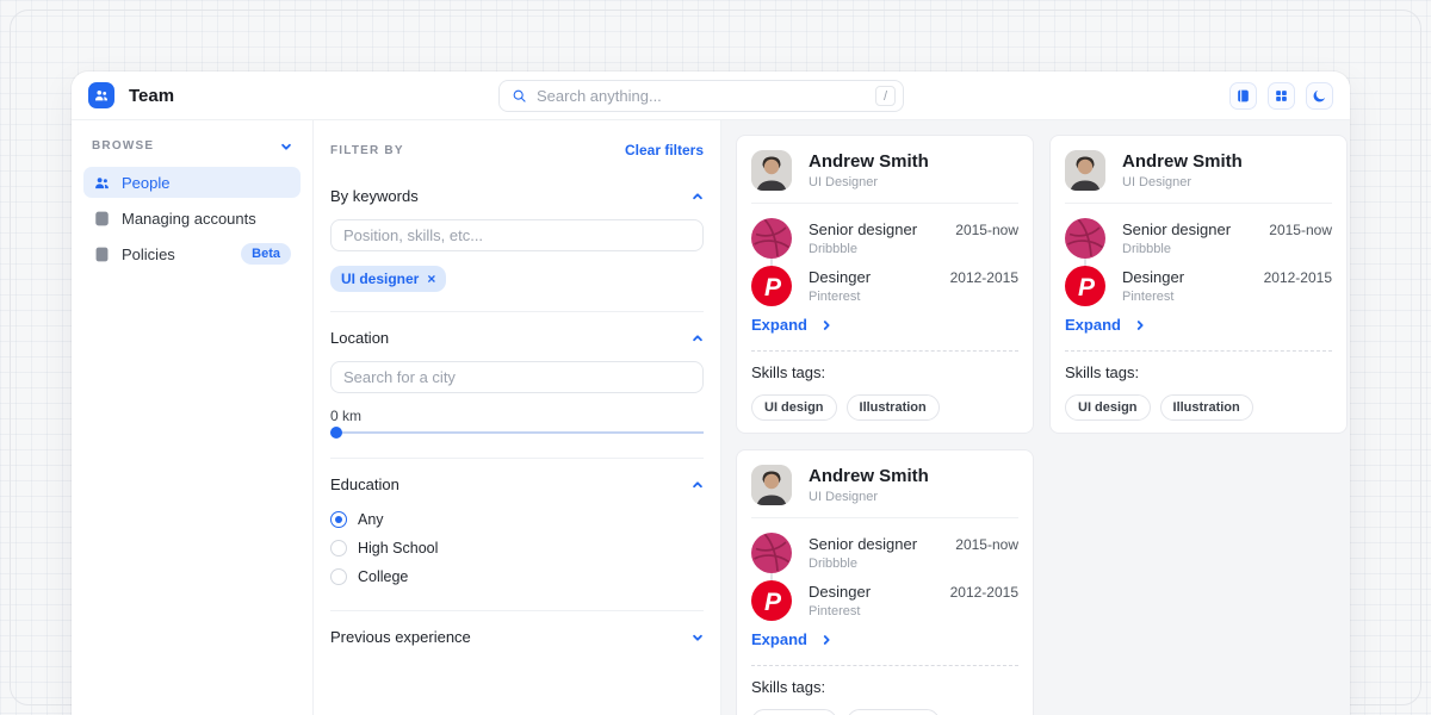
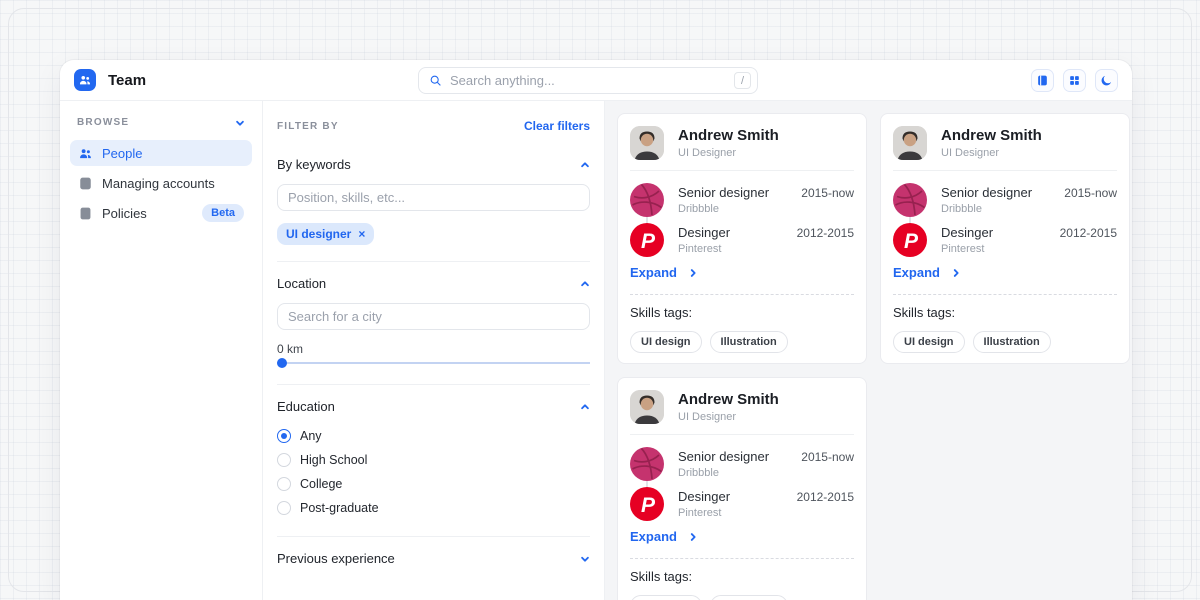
  Team
  Search anything...
  /
  BROWSE
  People
  Managing accounts
  Policies
  Beta
  FILTER BY
  Clear filters
  By keywords
  Position, skills, etc...
  UI designer
  ×
  Location
  Search for a city
  0 km
  Education
  Any
  High School
  College
+ Post-graduate
  Previous experience
  Andrew Smith
  UI Designer
  Senior designer
  Dribbble
  2015-now
  P
  Desinger
  Pinterest
  2012-2015
  Expand
  Skills tags:
  UI design
  Illustration
  Andrew Smith
  UI Designer
  Senior designer
  Dribbble
  2015-now
  P
  Desinger
  Pinterest
  2012-2015
  Expand
  Skills tags:
  UI design
  Illustration
  Andrew Smith
  UI Designer
  Senior designer
  Dribbble
  2015-now
  P
  Desinger
  Pinterest
  2012-2015
  Expand
  Skills tags:
